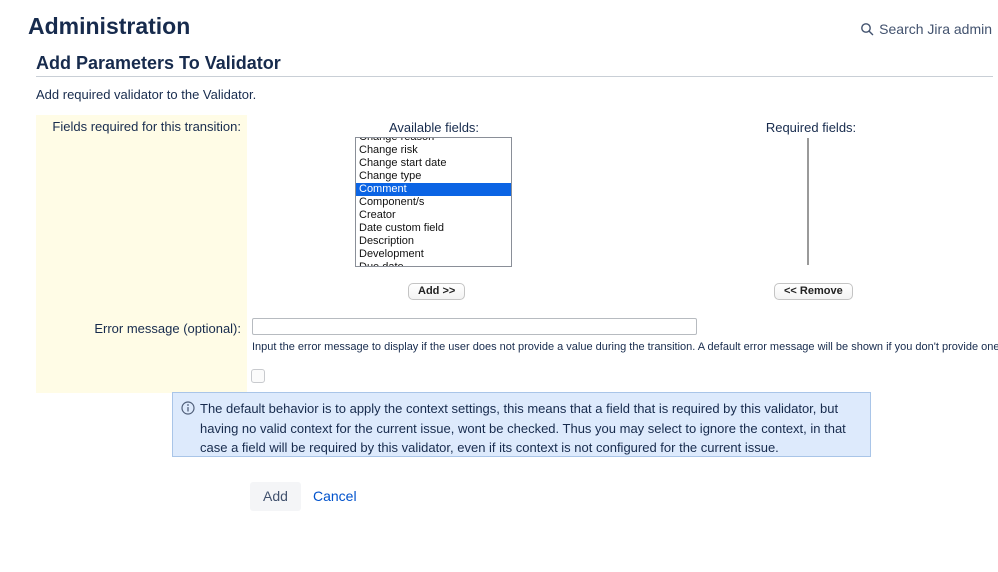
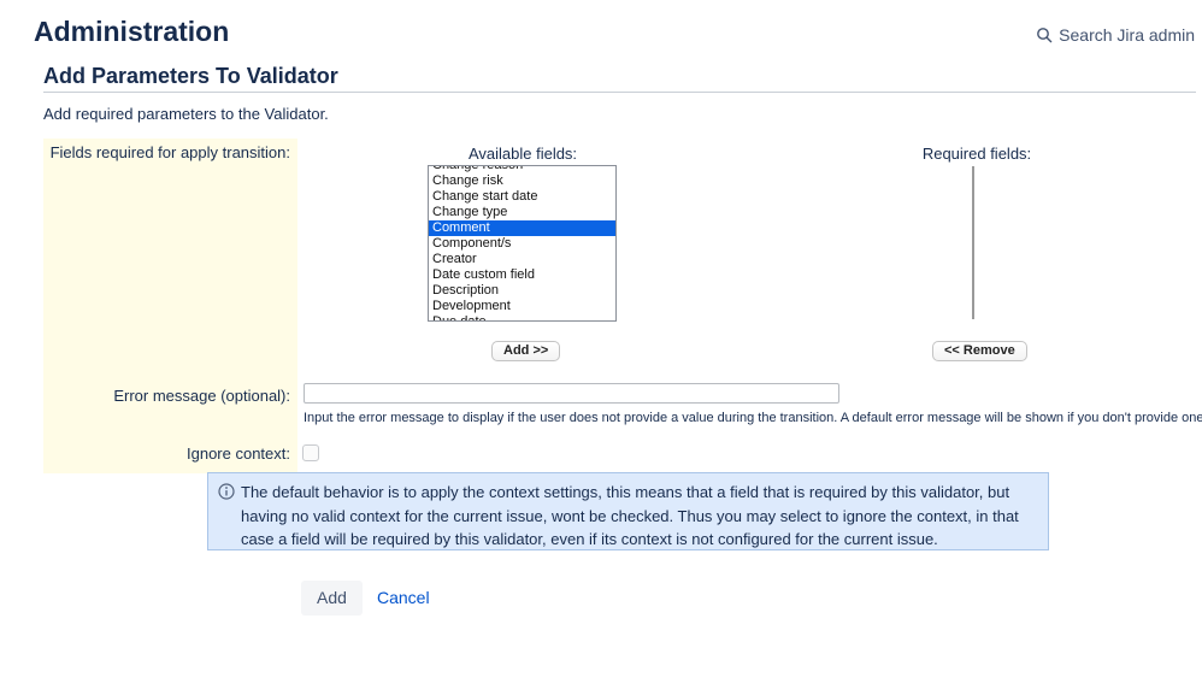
  Administration
  Search Jira admin
  Add Parameters To Validator
- Add required validator to the Validator.
+ Add required parameters to the Validator.
- Fields required for this transition:
+ Fields required for apply transition:
  Available fields:
  Change reason
  Change risk
  Change start date
  Change type
  Comment
  Component/s
  Creator
  Date custom field
  Description
  Development
  Add >>
  Required fields:
  << Remove
  Error message (optional):
  Input the error message to display if the user does not provide a value during the transition. A default error message will be shown if you don't provide one
+ Ignore context:
  The default behavior is to apply the context settings, this means that a field that is required by this validator, but having no valid context for the current issue, wont be checked. Thus you may select to ignore the context, in that case a field will be required by this validator, even if its context is not configured for the current issue.
  Add
  Cancel
